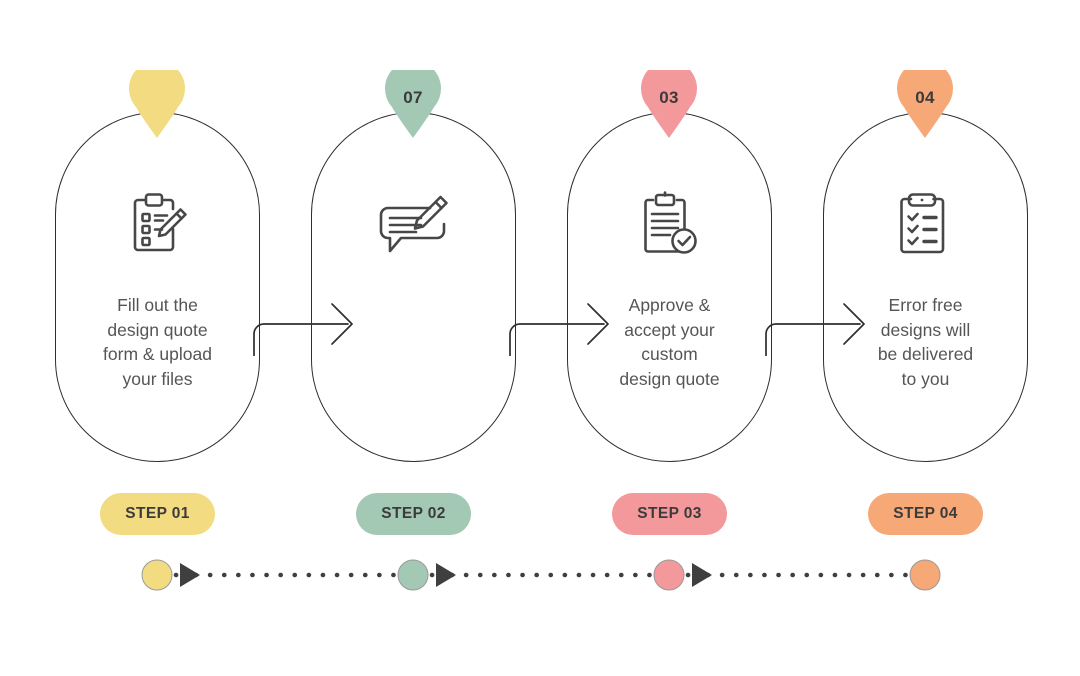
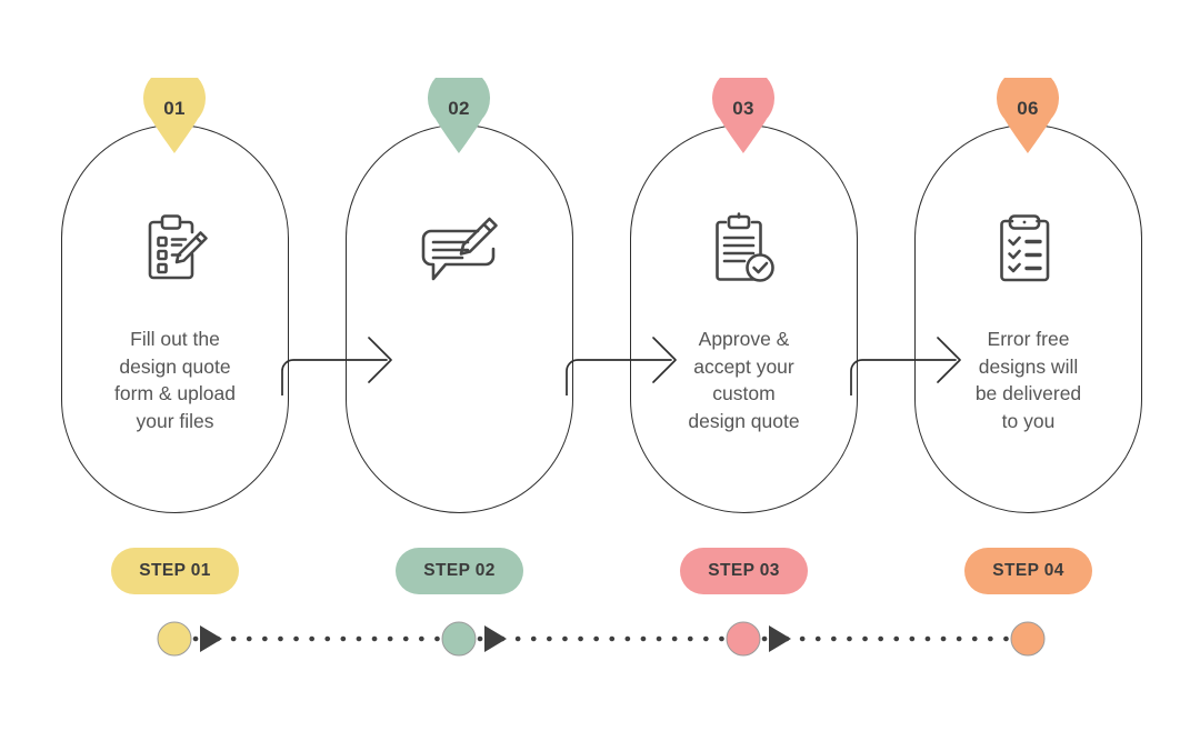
  Fill out the
  design quote
  form & upload
  your files
  Approve &
  accept your
  custom
  design quote
  Error free
  designs will
  be delivered
  to you
+ 01
- 07
+ 02
  03
- 04
+ 06
  STEP 01
  STEP 02
  STEP 03
  STEP 04
